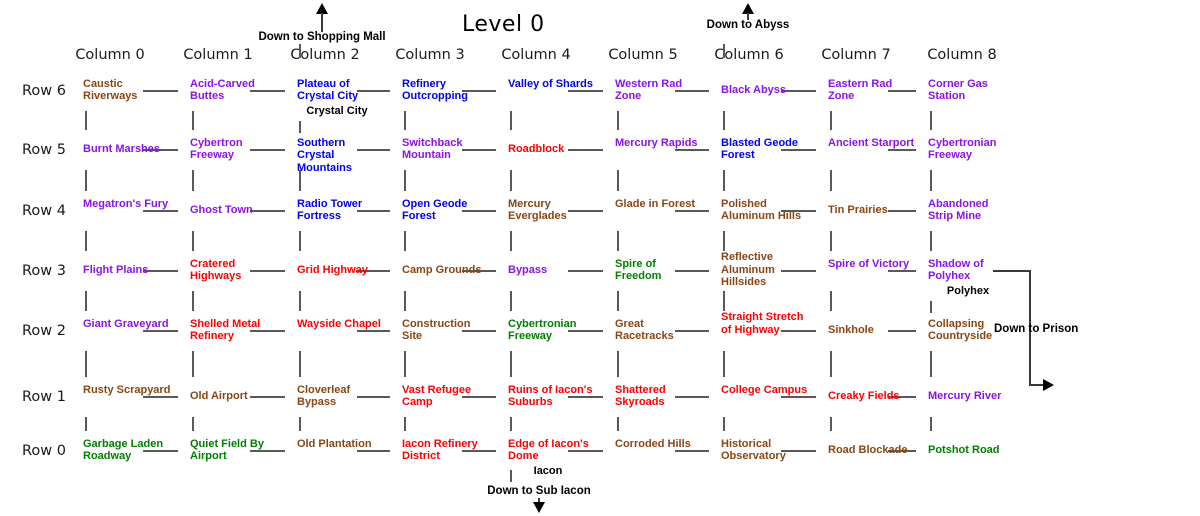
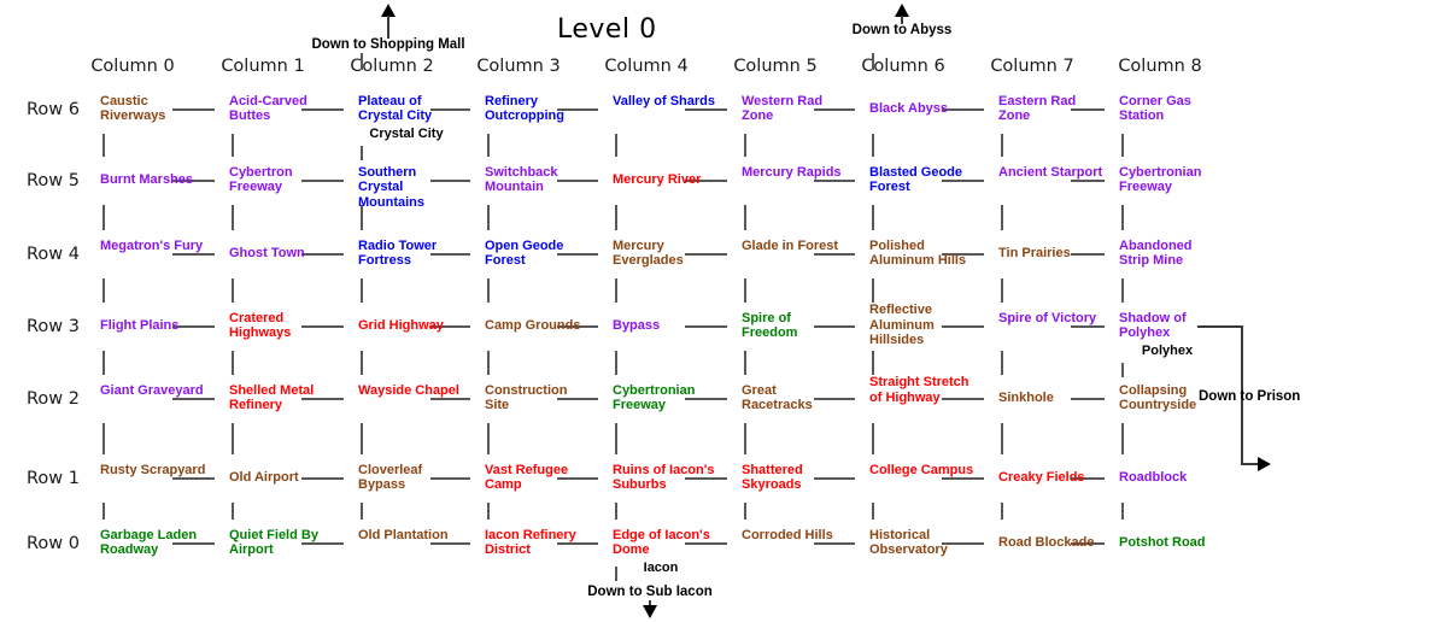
  Level 0
  Down to Shopping Mall
  Down to Abyss
  Down to Sub Iacon
  Down to Prison
  Column 0
  Column 1
  Column 2
  Column 3
  Column 4
  Column 5
  Column 6
  Column 7
  Column 8
  Row 6
  Row 5
  Row 4
  Row 3
  Row 2
  Row 1
  Row 0
  Caustic Riverways
  Acid-Carved Buttes
  Plateau of Crystal City
  Crystal City
  Refinery Outcropping
  Valley of Shards
  Western Rad Zone
  Black Abyss
  Eastern Rad Zone
  Corner Gas Station
  Burnt Marshes
  Cybertron Freeway
  Southern Crystal Mountains
  Switchback Mountain
- Roadblock
+ Mercury River
  Mercury Rapids
  Blasted Geode Forest
  Ancient Starport
  Cybertronian Freeway
  Megatron's Fury
  Ghost Town
  Radio Tower Fortress
  Open Geode Forest
  Mercury Everglades
  Glade in Forest
  Polished Aluminum Hills
  Tin Prairies
  Abandoned Strip Mine
  Flight Plains
  Cratered Highways
  Grid Highway
  Camp Grounds
  Bypass
  Spire of Freedom
  Reflective Aluminum Hillsides
  Spire of Victory
  Shadow of Polyhex
  Polyhex
  Giant Graveyard
  Shelled Metal Refinery
  Wayside Chapel
  Construction Site
  Cybertronian Freeway
  Great Racetracks
  Straight Stretch of Highway
  Sinkhole
  Collapsing Countryside
  Rusty Scrapyard
  Old Airport
  Cloverleaf Bypass
  Vast Refugee Camp
  Ruins of Iacon's Suburbs
  Shattered Skyroads
  College Campus
  Creaky Fields
- Mercury River
+ Roadblock
  Garbage Laden Roadway
  Quiet Field By Airport
  Old Plantation
  Iacon Refinery District
  Edge of Iacon's Dome
  Iacon
  Corroded Hills
  Historical Observatory
  Road Blockade
  Potshot Road
